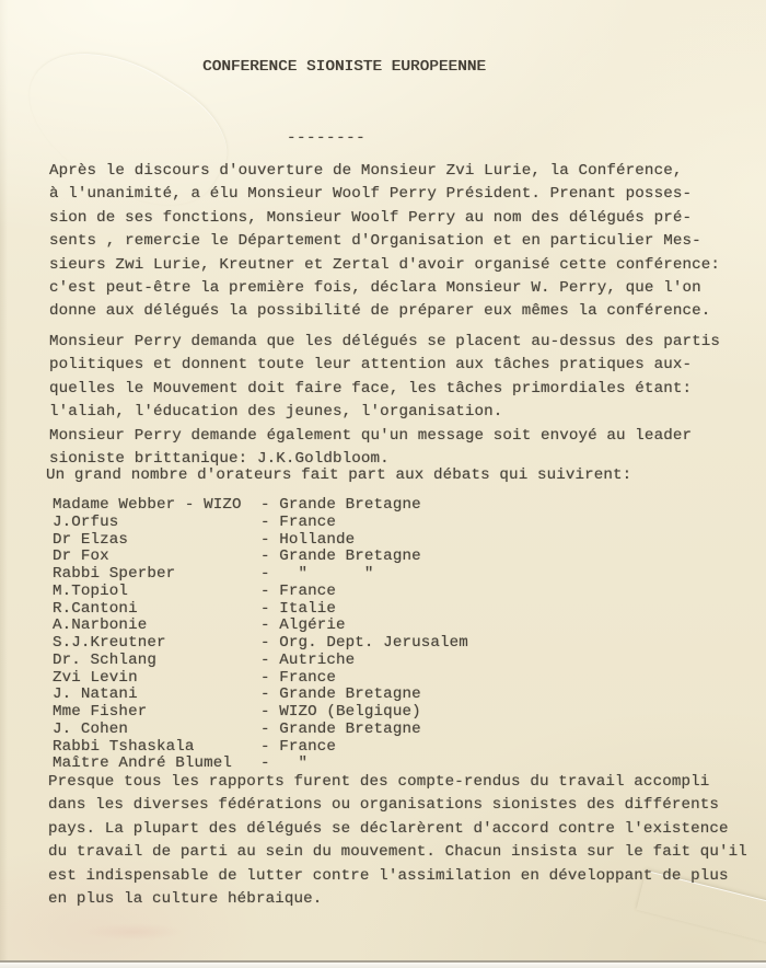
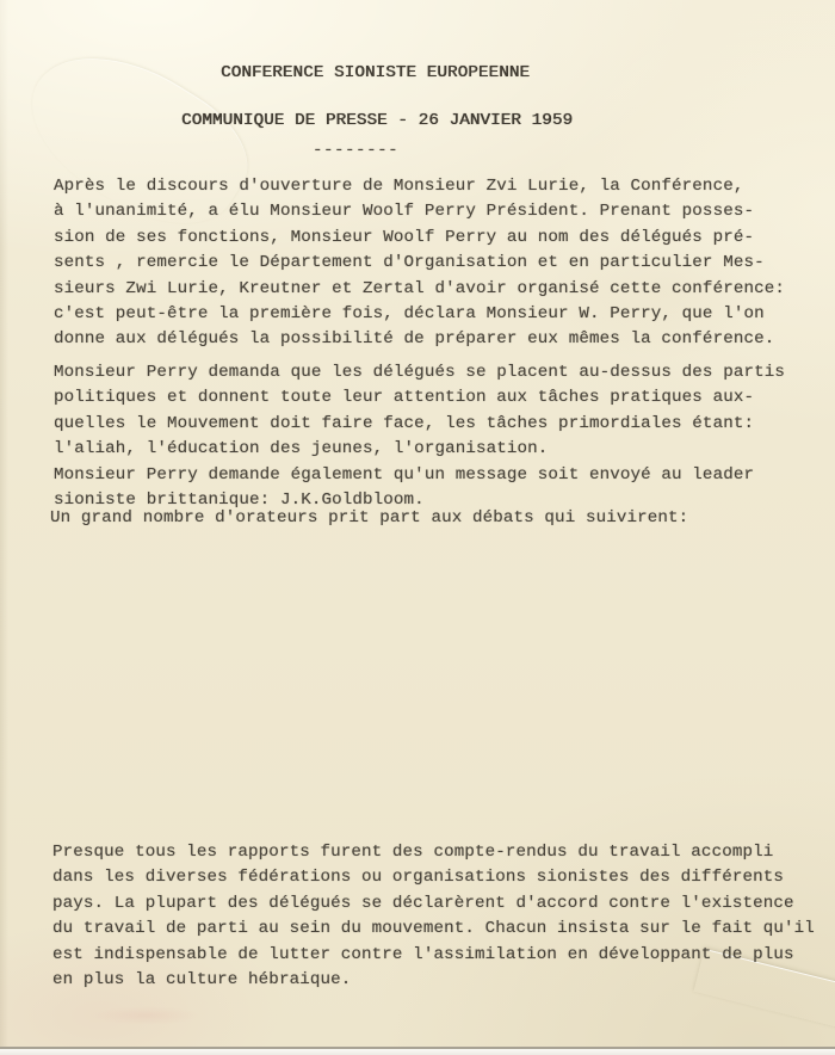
  CONFERENCE SIONISTE EUROPEENNE
+ COMMUNIQUE DE PRESSE - 26 JANVIER 1959
  --------
  Après le discours d'ouverture de Monsieur Zvi Lurie, la Conférence,
  à l'unanimité, a élu Monsieur Woolf Perry Président. Prenant posses-
  sion de ses fonctions, Monsieur Woolf Perry au nom des délégués pré-
  sents , remercie le Département d'Organisation et en particulier Mes-
  sieurs Zwi Lurie, Kreutner et Zertal d'avoir organisé cette conférence:
  c'est peut-être la première fois, déclara Monsieur W. Perry, que l'on
  donne aux délégués la possibilité de préparer eux mêmes la conférence.
  Monsieur Perry demanda que les délégués se placent au-dessus des partis
  politiques et donnent toute leur attention aux tâches pratiques aux-
  quelles le Mouvement doit faire face, les tâches primordiales étant:
  l'aliah, l'éducation des jeunes, l'organisation.
  Monsieur Perry demande également qu'un message soit envoyé au leader
  sioniste brittanique: J.K.Goldbloom.
- Un grand nombre d'orateurs fait part aux débats qui suivirent:
+ Un grand nombre d'orateurs prit part aux débats qui suivirent:
- Madame Webber - WIZO - Grande Bretagne
- J.Orfus - France
- Dr Elzas - Hollande
- Dr Fox - Grande Bretagne
- Rabbi Sperber - " "
- M.Topiol - France
- R.Cantoni - Italie
- A.Narbonie - Algérie
- S.J.Kreutner - Org. Dept. Jerusalem
- Dr. Schlang - Autriche
- Zvi Levin - France
- J. Natani - Grande Bretagne
- Mme Fisher - WIZO (Belgique)
- J. Cohen - Grande Bretagne
- Rabbi Tshaskala - France
- Maître André Blumel - "
  Presque tous les rapports furent des compte-rendus du travail accompli
  dans les diverses fédérations ou organisations sionistes des différents
  pays. La plupart des délégués se déclarèrent d'accord contre l'existence
  du travail de parti au sein du mouvement. Chacun insista sur le fait qu'il
  est indispensable de lutter contre l'assimilation en développant de plus
  en plus la culture hébraique.
